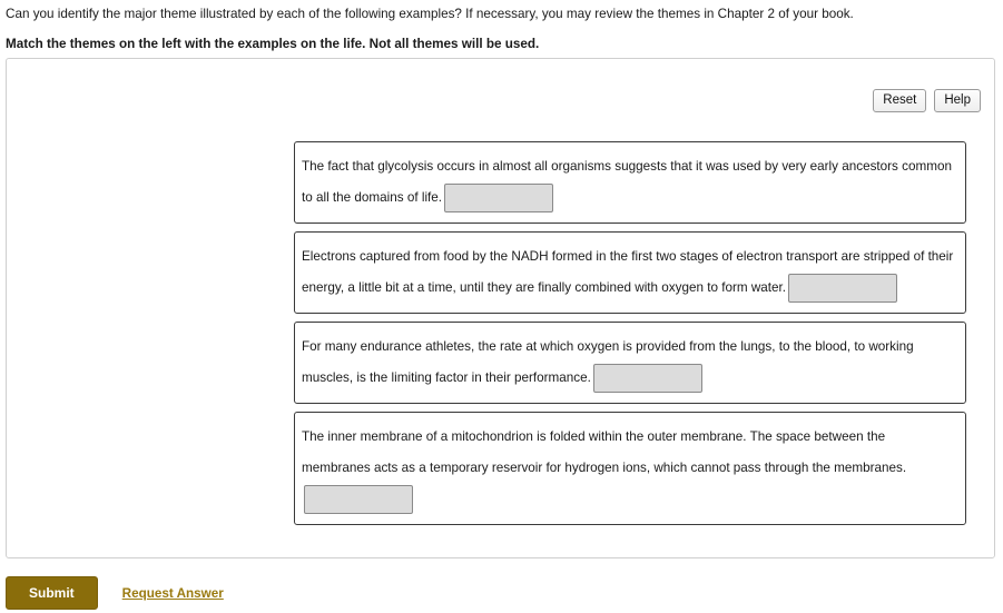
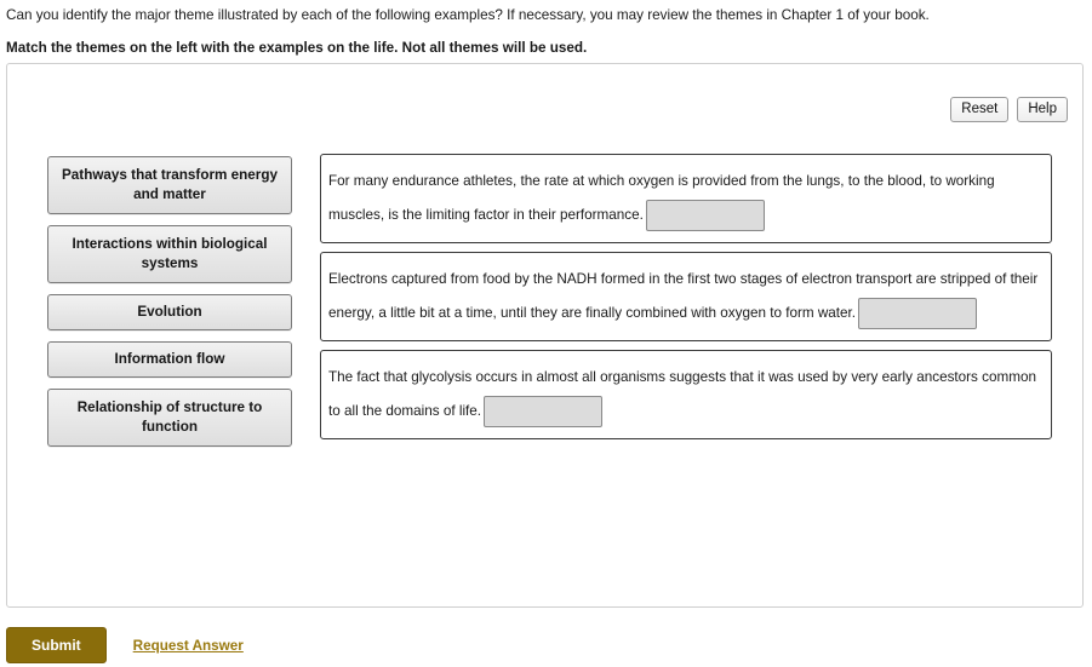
- Can you identify the major theme illustrated by each of the following examples? If necessary, you may review the themes in Chapter 2 of your book.
+ Can you identify the major theme illustrated by each of the following examples? If necessary, you may review the themes in Chapter 1 of your book.
  Match the themes on the left with the examples on the life. Not all themes will be used.
  Reset
  Help
+ Pathways that transform energy and matter
+ Interactions within biological systems
+ Evolution
+ Information flow
+ Relationship of structure to function
- The fact that glycolysis occurs in almost all organisms suggests that it was used by very early ancestors common to all the domains of life.
+ For many endurance athletes, the rate at which oxygen is provided from the lungs, to the blood, to working muscles, is the limiting factor in their performance.
  Electrons captured from food by the NADH formed in the first two stages of electron transport are stripped of their energy, a little bit at a time, until they are finally combined with oxygen to form water.
- For many endurance athletes, the rate at which oxygen is provided from the lungs, to the blood, to working muscles, is the limiting factor in their performance.
+ The fact that glycolysis occurs in almost all organisms suggests that it was used by very early ancestors common to all the domains of life.
- The inner membrane of a mitochondrion is folded within the outer membrane. The space between the membranes acts as a temporary reservoir for hydrogen ions, which cannot pass through the membranes.
  Submit
  Request Answer
